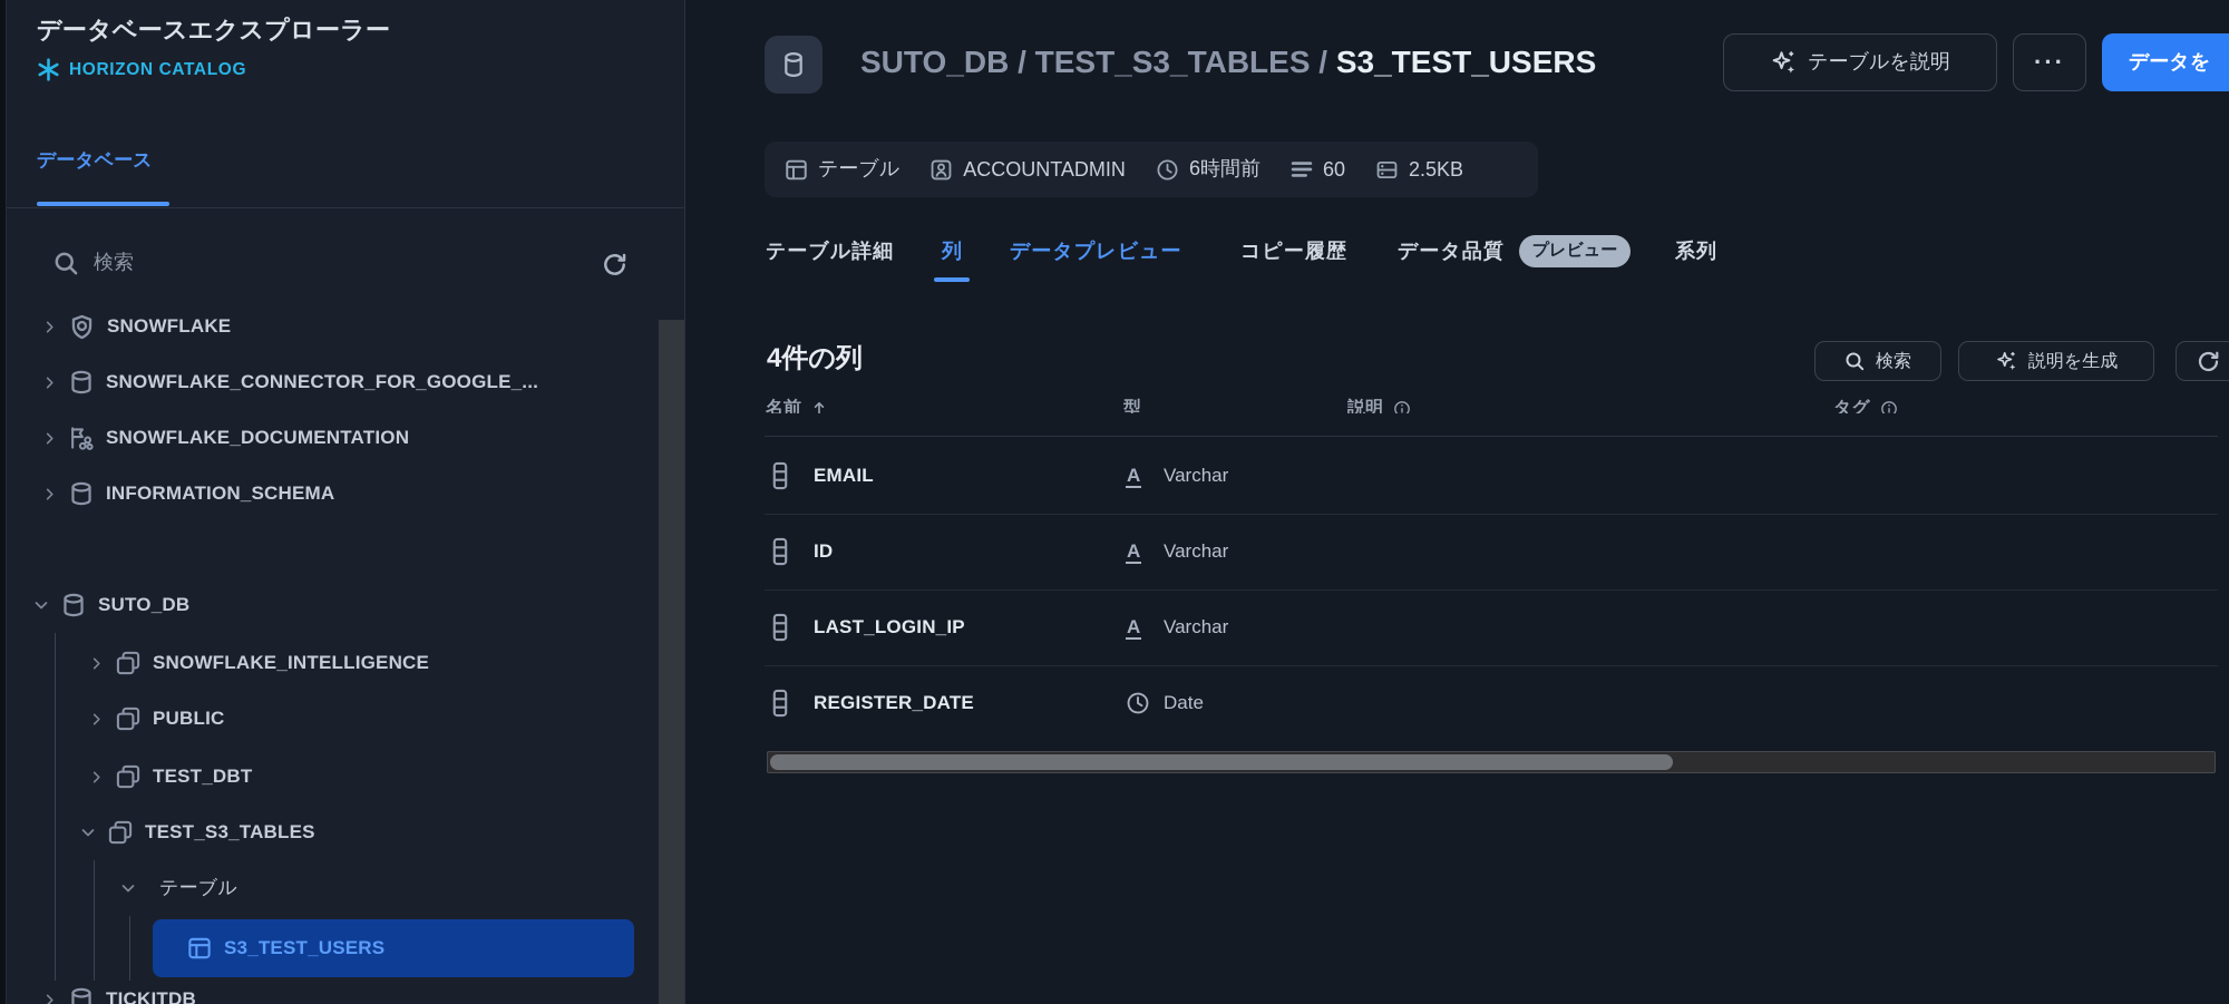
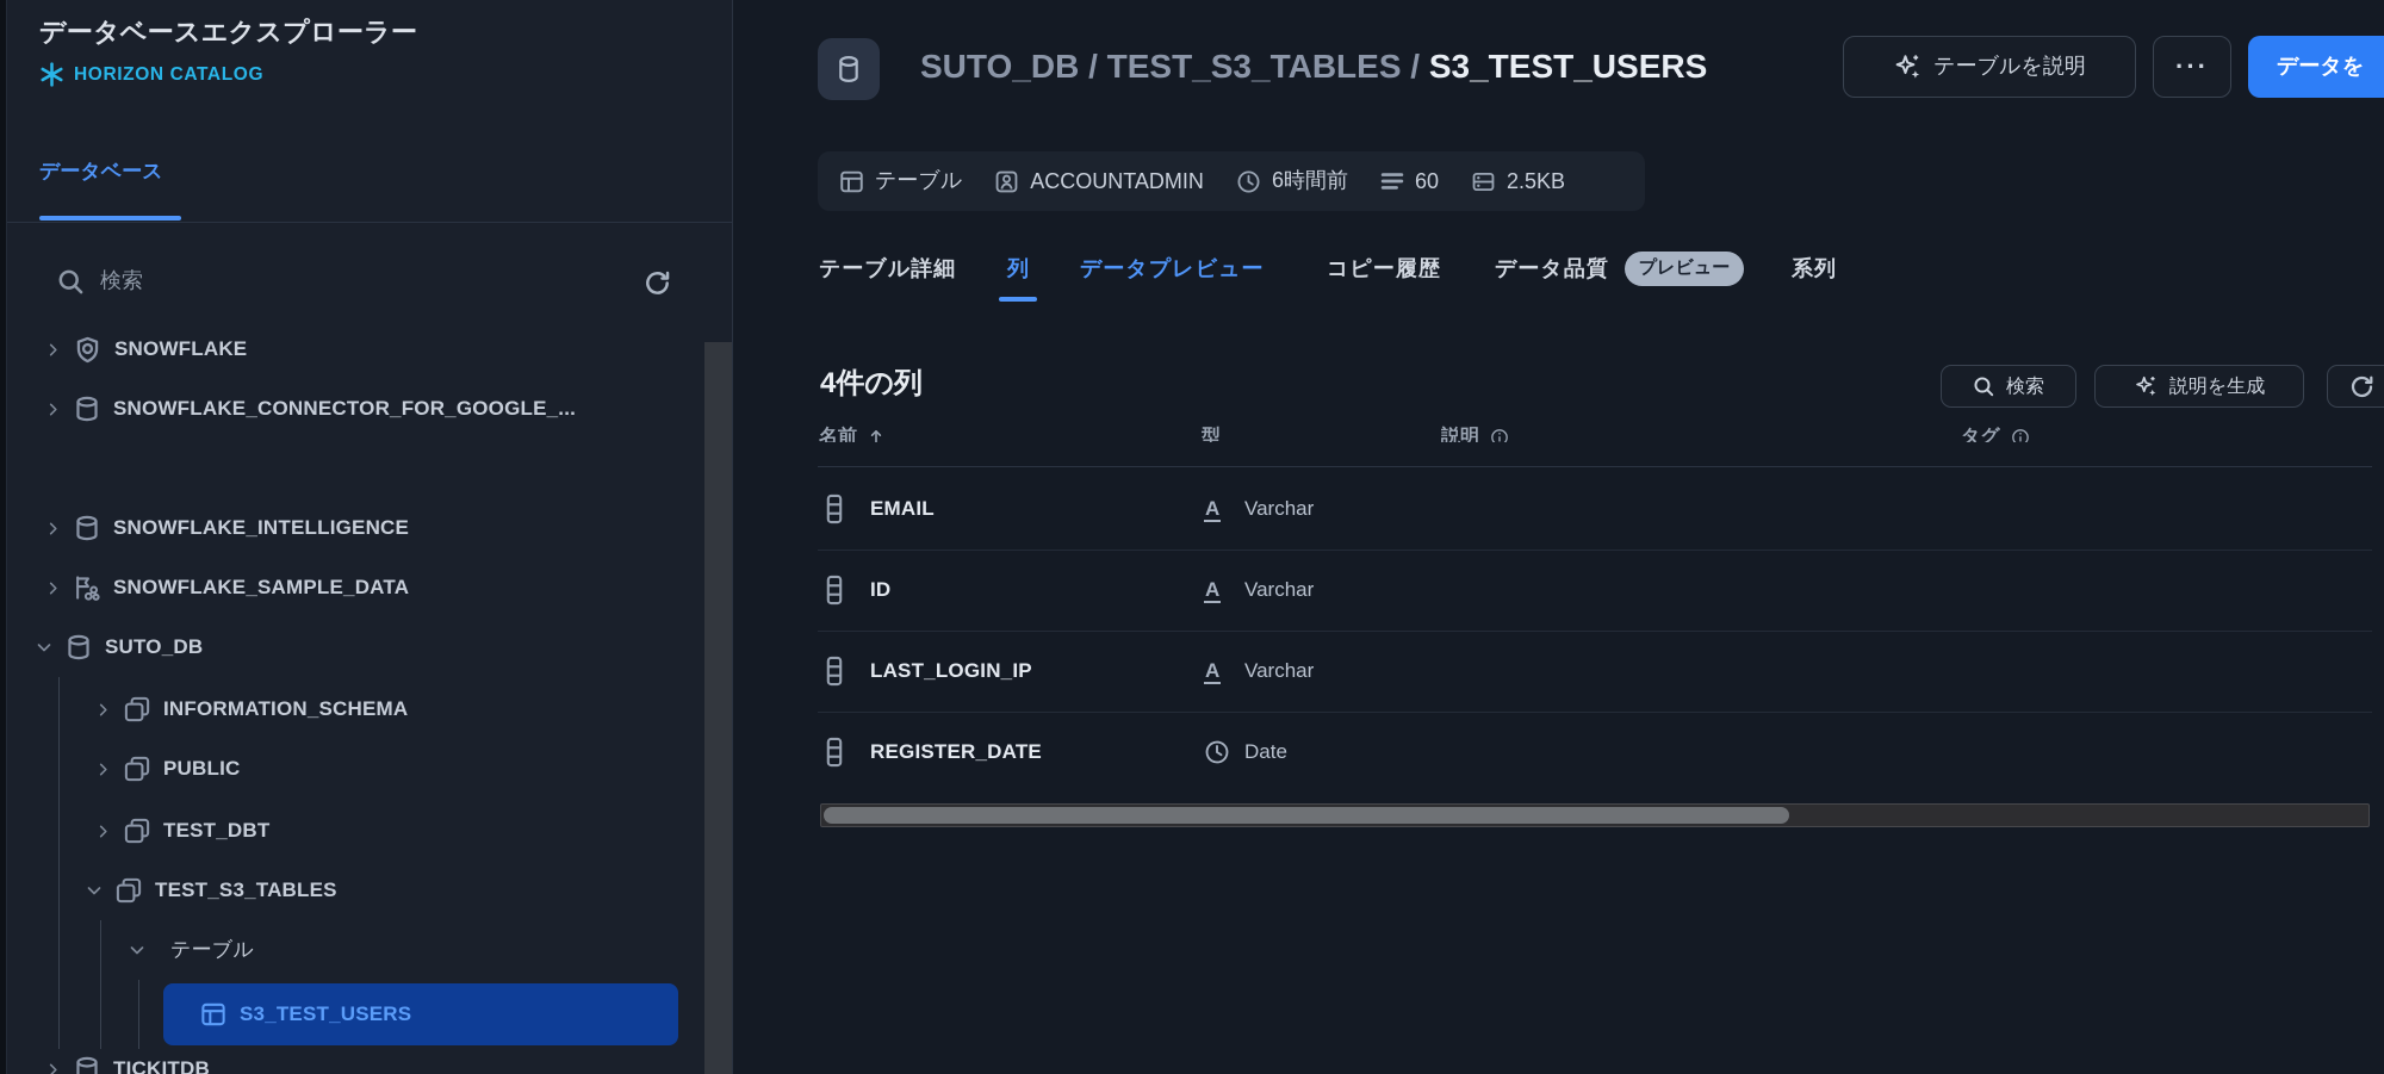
  データベースエクスプローラー
  HORIZON CATALOG
  データベース
  検索
  SNOWFLAKE
  SNOWFLAKE_CONNECTOR_FOR_GOOGLE_...
- SNOWFLAKE_DOCUMENTATION
- INFORMATION_SCHEMA
+ SNOWFLAKE_INTELLIGENCE
+ SNOWFLAKE_SAMPLE_DATA
  SUTO_DB
- SNOWFLAKE_INTELLIGENCE
+ INFORMATION_SCHEMA
  PUBLIC
  TEST_DBT
  TEST_S3_TABLES
  テーブル
  S3_TEST_USERS
  TICKITDB
  SUTO_DB / TEST_S3_TABLES / S3_TEST_USERS
  テーブルを説明
  ···
  データを
  テーブル
  ACCOUNTADMIN
  6時間前
  60
  2.5KB
  テーブル詳細
  列
  データプレビュー
  コピー履歴
  データ品質
  プレビュー
  系列
  4件の列
  検索
  説明を生成
  名前
  型
  説明
  タグ
  EMAIL
  A
  Varchar
  ID
  A
  Varchar
  LAST_LOGIN_IP
  A
  Varchar
  REGISTER_DATE
  Date
